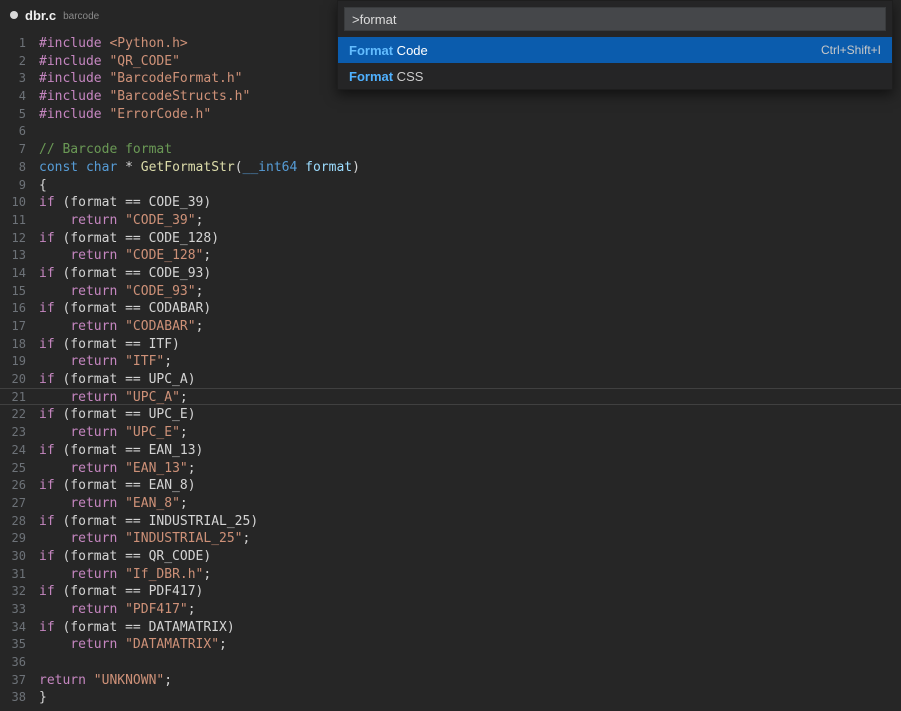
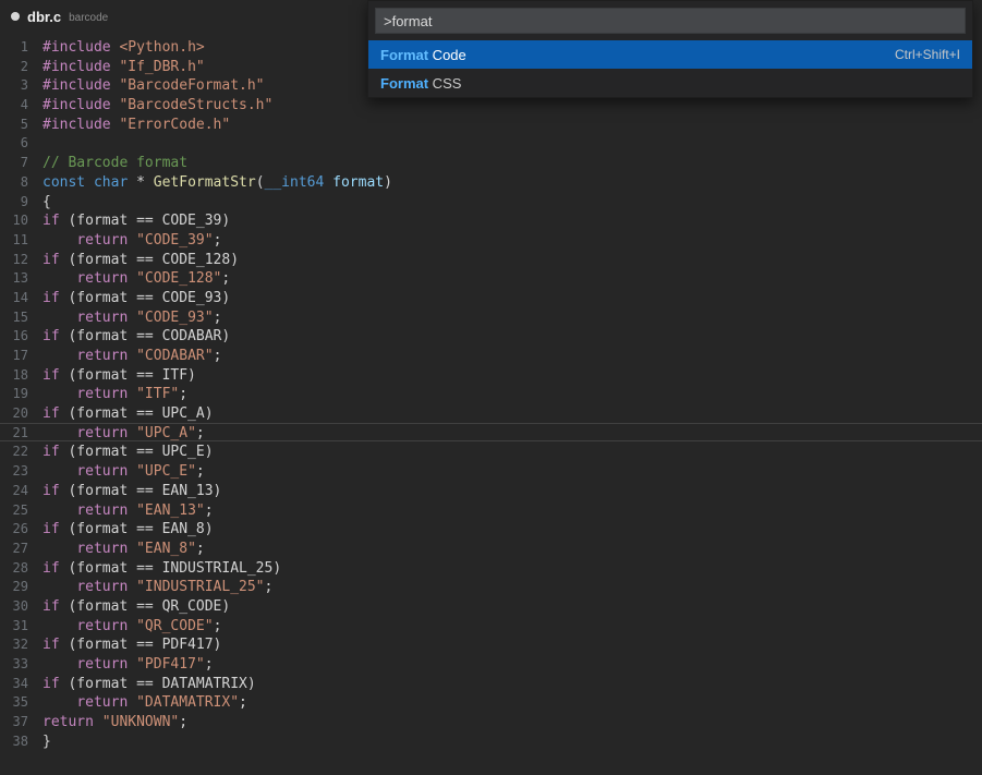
  dbr.c
  barcode
  1
  #include <Python.h>
  2
- #include "QR_CODE"
+ #include "If_DBR.h"
  3
  #include "BarcodeFormat.h"
  4
  #include "BarcodeStructs.h"
  5
  #include "ErrorCode.h"
  6
  7
  // Barcode format
  8
  const char * GetFormatStr(__int64 format)
  9
  {
  10
  if (format == CODE_39)
  11
  return "CODE_39";
  12
  if (format == CODE_128)
  13
  return "CODE_128";
  14
  if (format == CODE_93)
  15
  return "CODE_93";
  16
  if (format == CODABAR)
  17
  return "CODABAR";
  18
  if (format == ITF)
  19
  return "ITF";
  20
  if (format == UPC_A)
  21
  return "UPC_A";
  22
  if (format == UPC_E)
  23
  return "UPC_E";
  24
  if (format == EAN_13)
  25
  return "EAN_13";
  26
  if (format == EAN_8)
  27
  return "EAN_8";
  28
  if (format == INDUSTRIAL_25)
  29
  return "INDUSTRIAL_25";
  30
  if (format == QR_CODE)
  31
- return "If_DBR.h";
+ return "QR_CODE";
  32
  if (format == PDF417)
  33
  return "PDF417";
  34
  if (format == DATAMATRIX)
  35
  return "DATAMATRIX";
- 36
  37
  return "UNKNOWN";
  38
  }
  >format
  Format Code
  Ctrl+Shift+I
  Format CSS
